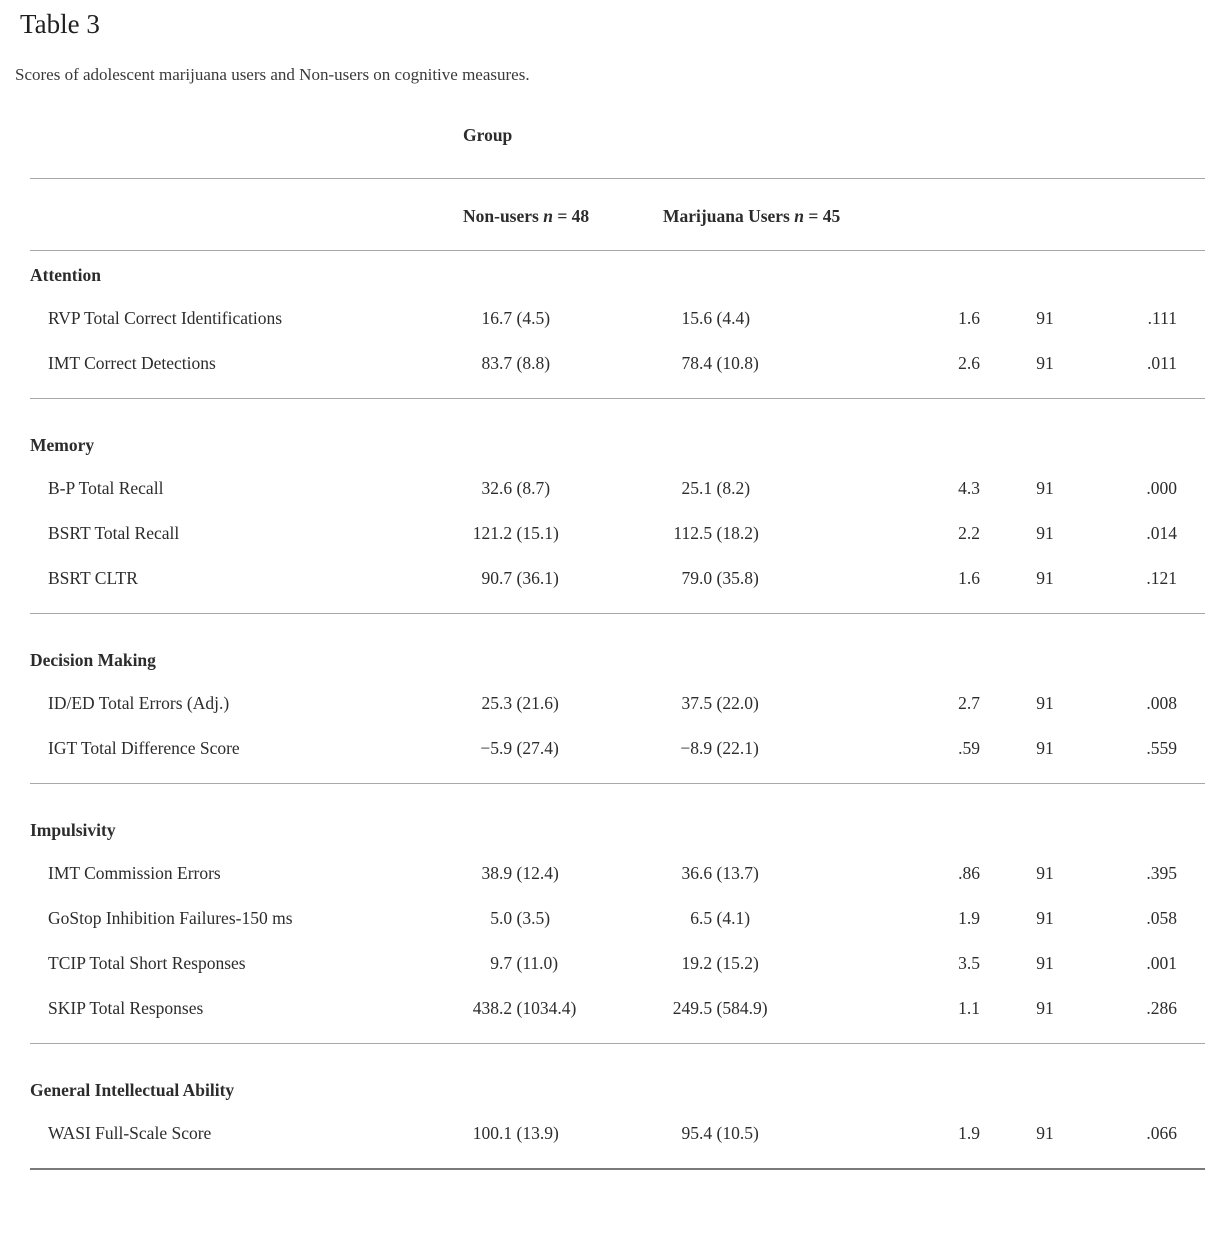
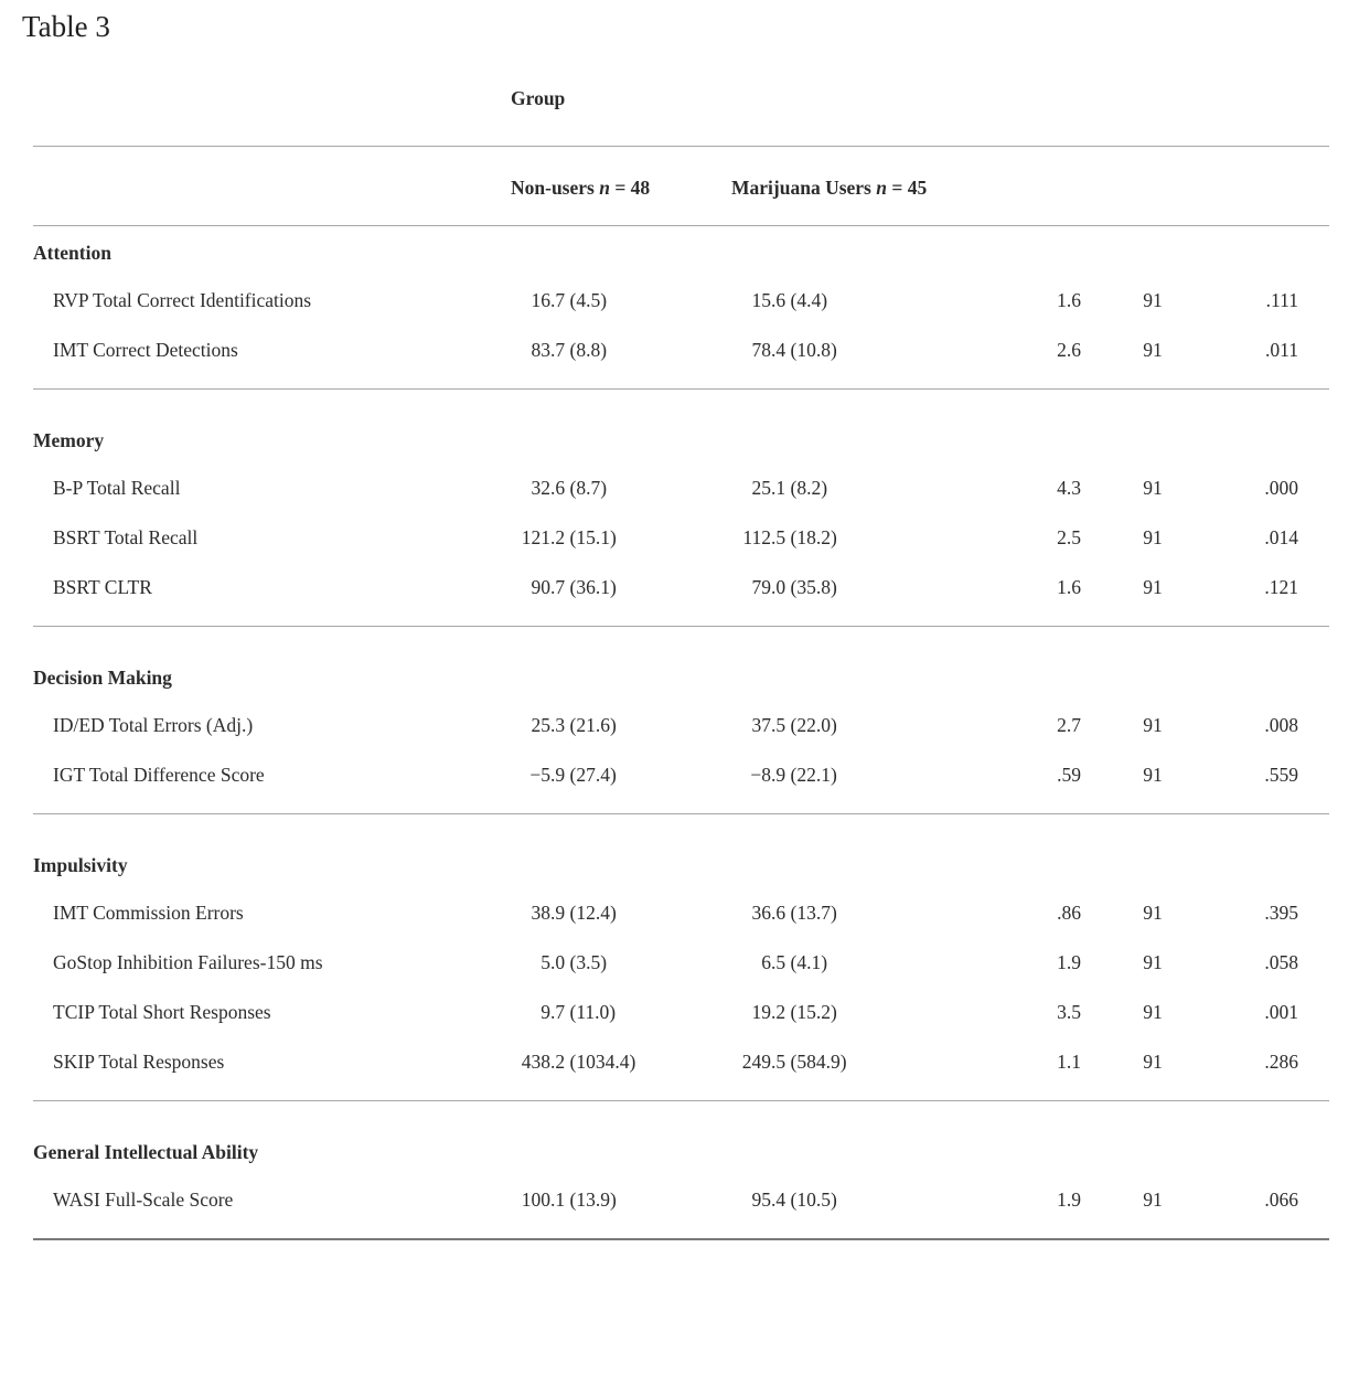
  Table 3
- Scores of adolescent marijuana users and Non-users on cognitive measures.
  	Group
  	Non-users n = 48	Marijuana Users n = 45
  Attention
  RVP Total Correct Identifications	16.7 (4.5)	15.6 (4.4)	1.6	91	.111
  IMT Correct Detections	83.7 (8.8)	78.4 (10.8)	2.6	91	.011
  Memory
  B-P Total Recall	32.6 (8.7)	25.1 (8.2)	4.3	91	.000
- BSRT Total Recall	121.2 (15.1)	112.5 (18.2)	2.2	91	.014
+ BSRT Total Recall	121.2 (15.1)	112.5 (18.2)	2.5	91	.014
  BSRT CLTR	90.7 (36.1)	79.0 (35.8)	1.6	91	.121
  Decision Making
  ID/ED Total Errors (Adj.)	25.3 (21.6)	37.5 (22.0)	2.7	91	.008
  IGT Total Difference Score	−5.9 (27.4)	−8.9 (22.1)	.59	91	.559
  Impulsivity
  IMT Commission Errors	38.9 (12.4)	36.6 (13.7)	.86	91	.395
  GoStop Inhibition Failures-150 ms	5.0 (3.5)	6.5 (4.1)	1.9	91	.058
  TCIP Total Short Responses	9.7 (11.0)	19.2 (15.2)	3.5	91	.001
  SKIP Total Responses	438.2 (1034.4)	249.5 (584.9)	1.1	91	.286
  General Intellectual Ability
  WASI Full-Scale Score	100.1 (13.9)	95.4 (10.5)	1.9	91	.066
